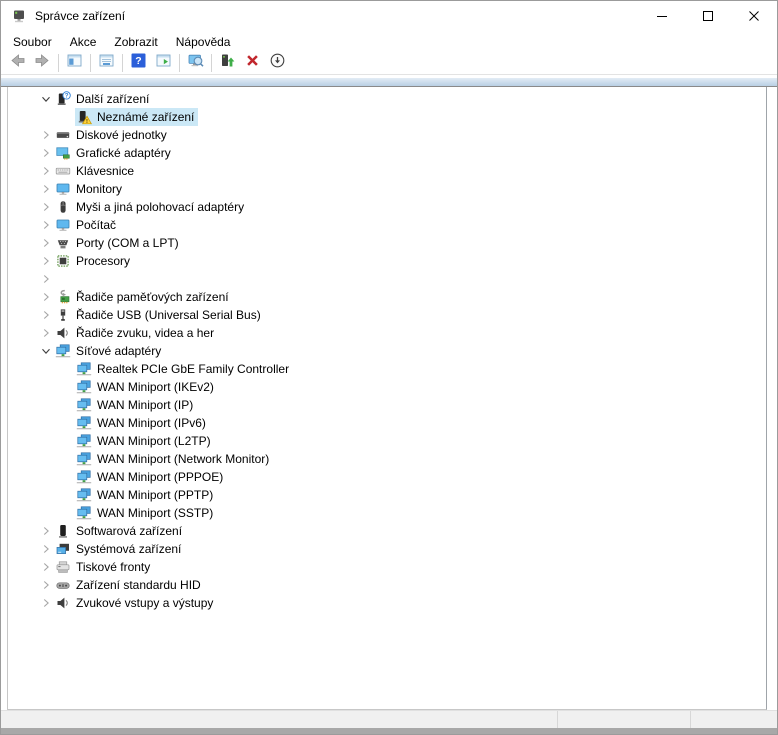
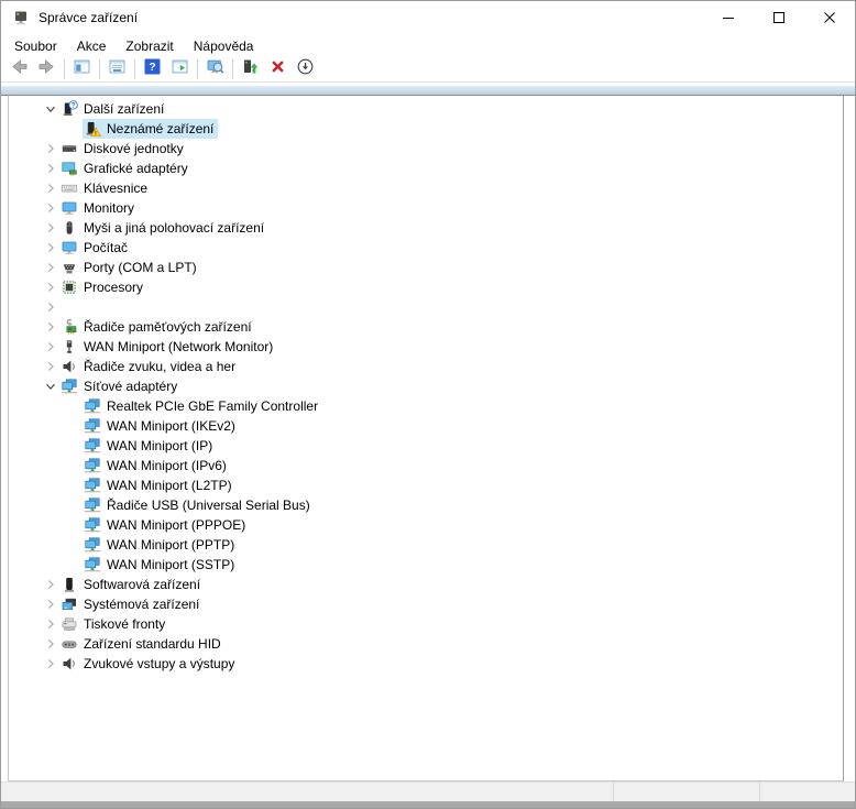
  Správce zařízení
  Soubor
  Akce
  Zobrazit
  Nápověda
  ?
  Další zařízení
  Neznámé zařízení
  Diskové jednotky
  Grafické adaptéry
  Klávesnice
  Monitory
- Myši a jiná polohovací adaptéry
+ Myši a jiná polohovací zařízení
  Počítač
  Porty (COM a LPT)
  Procesory
  Řadiče paměťových zařízení
- Řadiče USB (Universal Serial Bus)
+ WAN Miniport (Network Monitor)
  Řadiče zvuku, videa a her
  Síťové adaptéry
  Realtek PCIe GbE Family Controller
  WAN Miniport (IKEv2)
  WAN Miniport (IP)
  WAN Miniport (IPv6)
  WAN Miniport (L2TP)
- WAN Miniport (Network Monitor)
+ Řadiče USB (Universal Serial Bus)
  WAN Miniport (PPPOE)
  WAN Miniport (PPTP)
  WAN Miniport (SSTP)
  Softwarová zařízení
  Systémová zařízení
  Tiskové fronty
  Zařízení standardu HID
  Zvukové vstupy a výstupy
